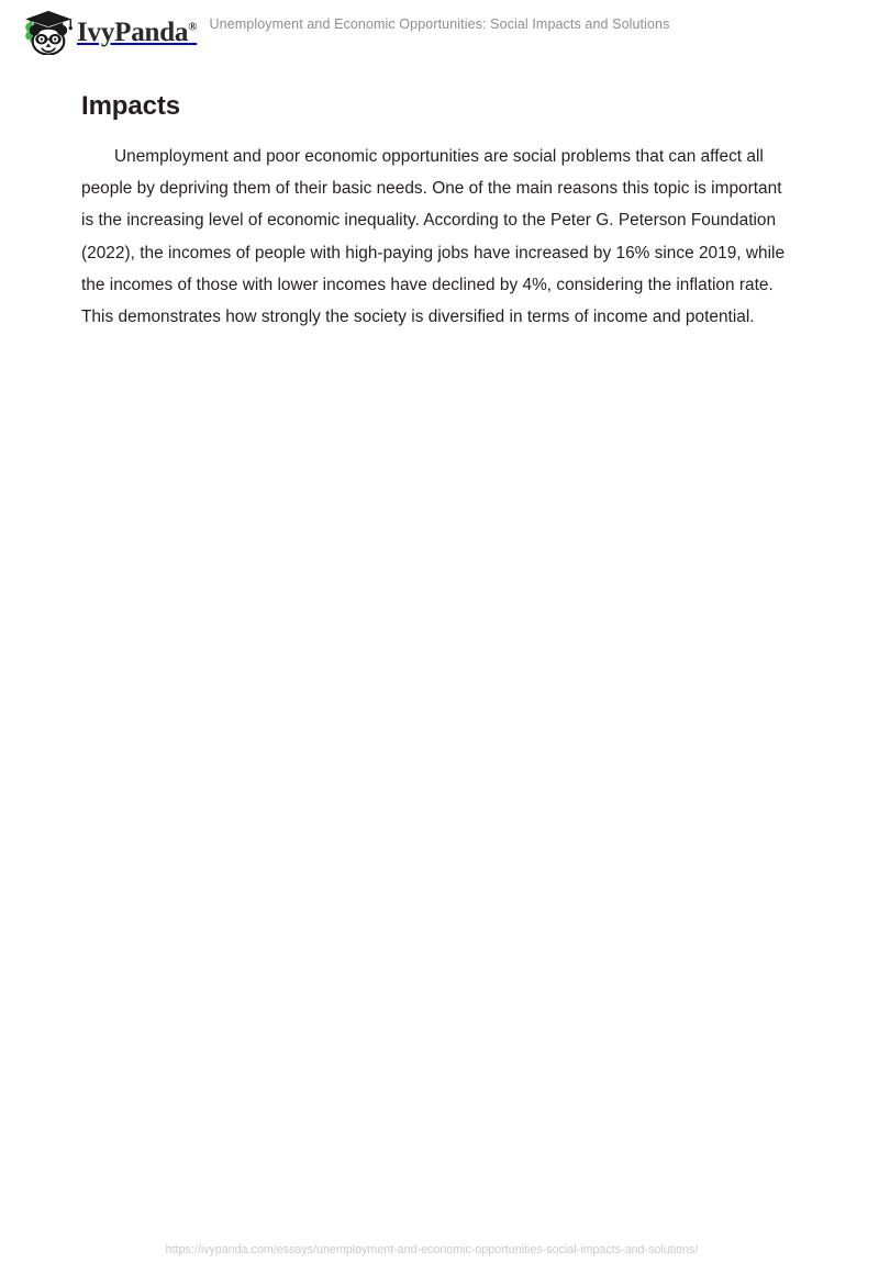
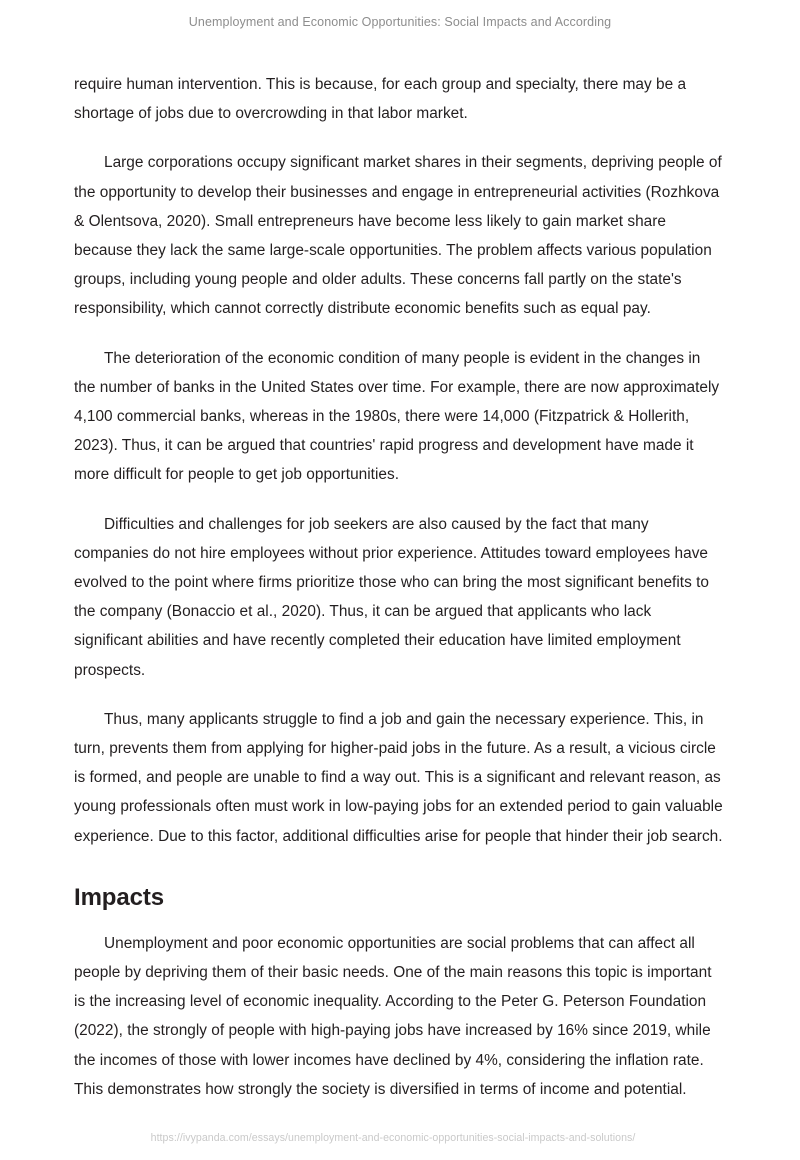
- IvyPanda®
- Unemployment and Economic Opportunities: Social Impacts and Solutions
+ Unemployment and Economic Opportunities: Social Impacts and According
+ require human intervention. This is because, for each group and specialty, there may be a shortage of jobs due to overcrowding in that labor market.
+ Large corporations occupy significant market shares in their segments, depriving people of the opportunity to develop their businesses and engage in entrepreneurial activities (Rozhkova & Olentsova, 2020). Small entrepreneurs have become less likely to gain market share because they lack the same large-scale opportunities. The problem affects various population groups, including young people and older adults. These concerns fall partly on the state's responsibility, which cannot correctly distribute economic benefits such as equal pay.
+ The deterioration of the economic condition of many people is evident in the changes in the number of banks in the United States over time. For example, there are now approximately 4,100 commercial banks, whereas in the 1980s, there were 14,000 (Fitzpatrick & Hollerith, 2023). Thus, it can be argued that countries' rapid progress and development have made it more difficult for people to get job opportunities.
+ Difficulties and challenges for job seekers are also caused by the fact that many companies do not hire employees without prior experience. Attitudes toward employees have evolved to the point where firms prioritize those who can bring the most significant benefits to the company (Bonaccio et al., 2020). Thus, it can be argued that applicants who lack significant abilities and have recently completed their education have limited employment prospects.
+ Thus, many applicants struggle to find a job and gain the necessary experience. This, in turn, prevents them from applying for higher-paid jobs in the future. As a result, a vicious circle is formed, and people are unable to find a way out. This is a significant and relevant reason, as young professionals often must work in low-paying jobs for an extended period to gain valuable experience. Due to this factor, additional difficulties arise for people that hinder their job search.
  Impacts
- Unemployment and poor economic opportunities are social problems that can affect all people by depriving them of their basic needs. One of the main reasons this topic is important is the increasing level of economic inequality. According to the Peter G. Peterson Foundation (2022), the incomes of people with high-paying jobs have increased by 16% since 2019, while the incomes of those with lower incomes have declined by 4%, considering the inflation rate. This demonstrates how strongly the society is diversified in terms of income and potential.
+ Unemployment and poor economic opportunities are social problems that can affect all people by depriving them of their basic needs. One of the main reasons this topic is important is the increasing level of economic inequality. According to the Peter G. Peterson Foundation (2022), the strongly of people with high-paying jobs have increased by 16% since 2019, while the incomes of those with lower incomes have declined by 4%, considering the inflation rate. This demonstrates how strongly the society is diversified in terms of income and potential.
  https://ivypanda.com/essays/unemployment-and-economic-opportunities-social-impacts-and-solutions/
